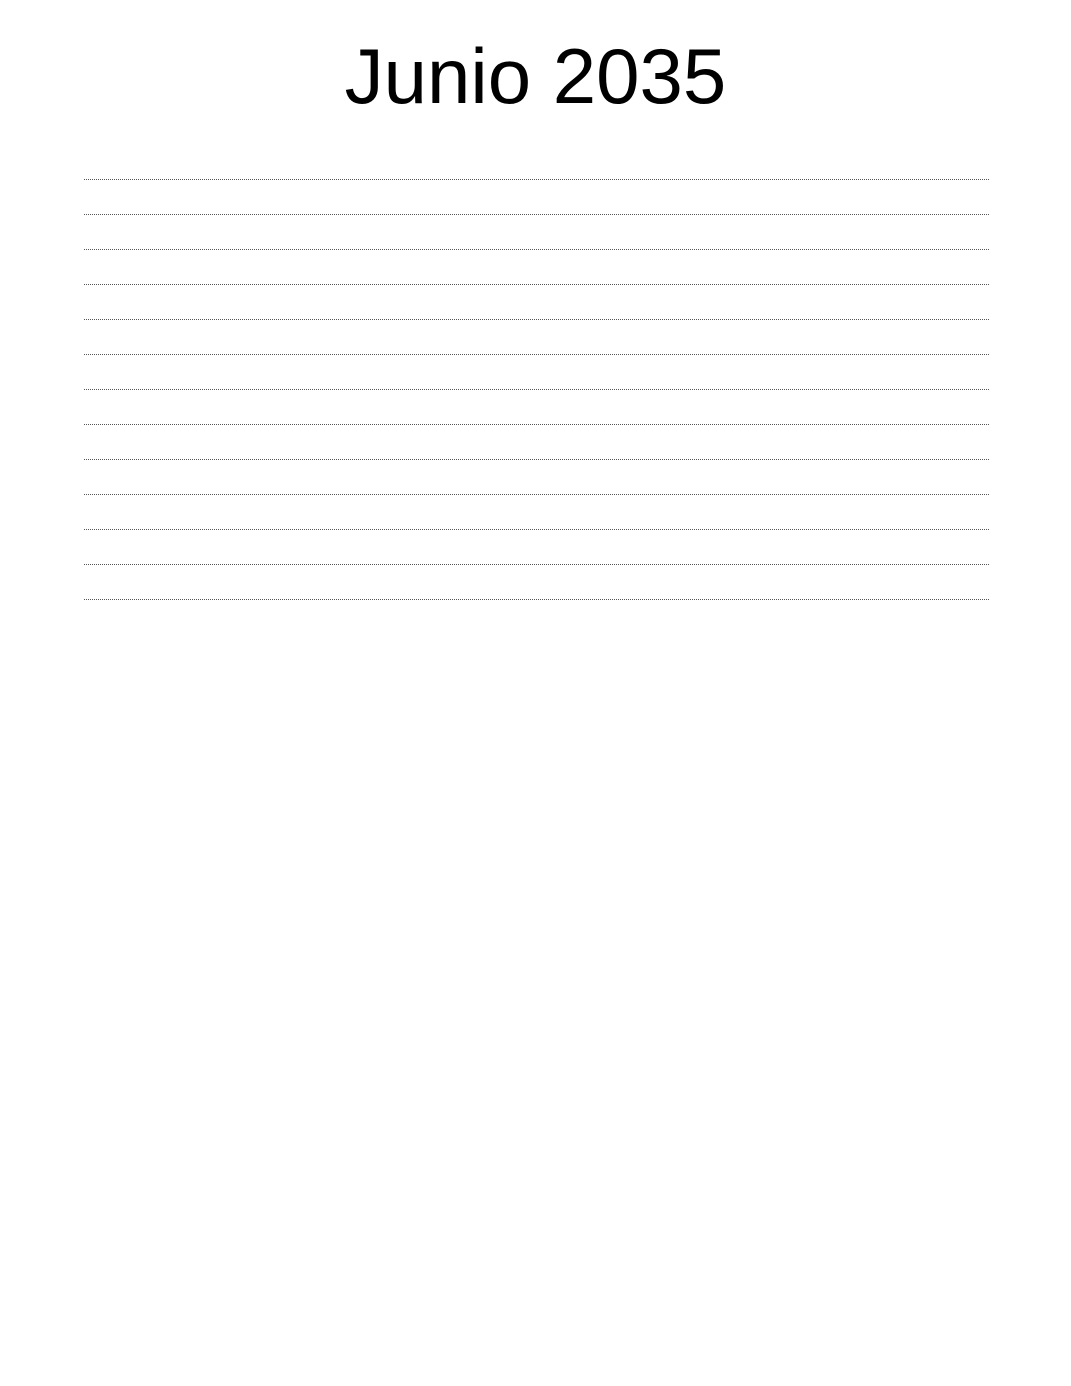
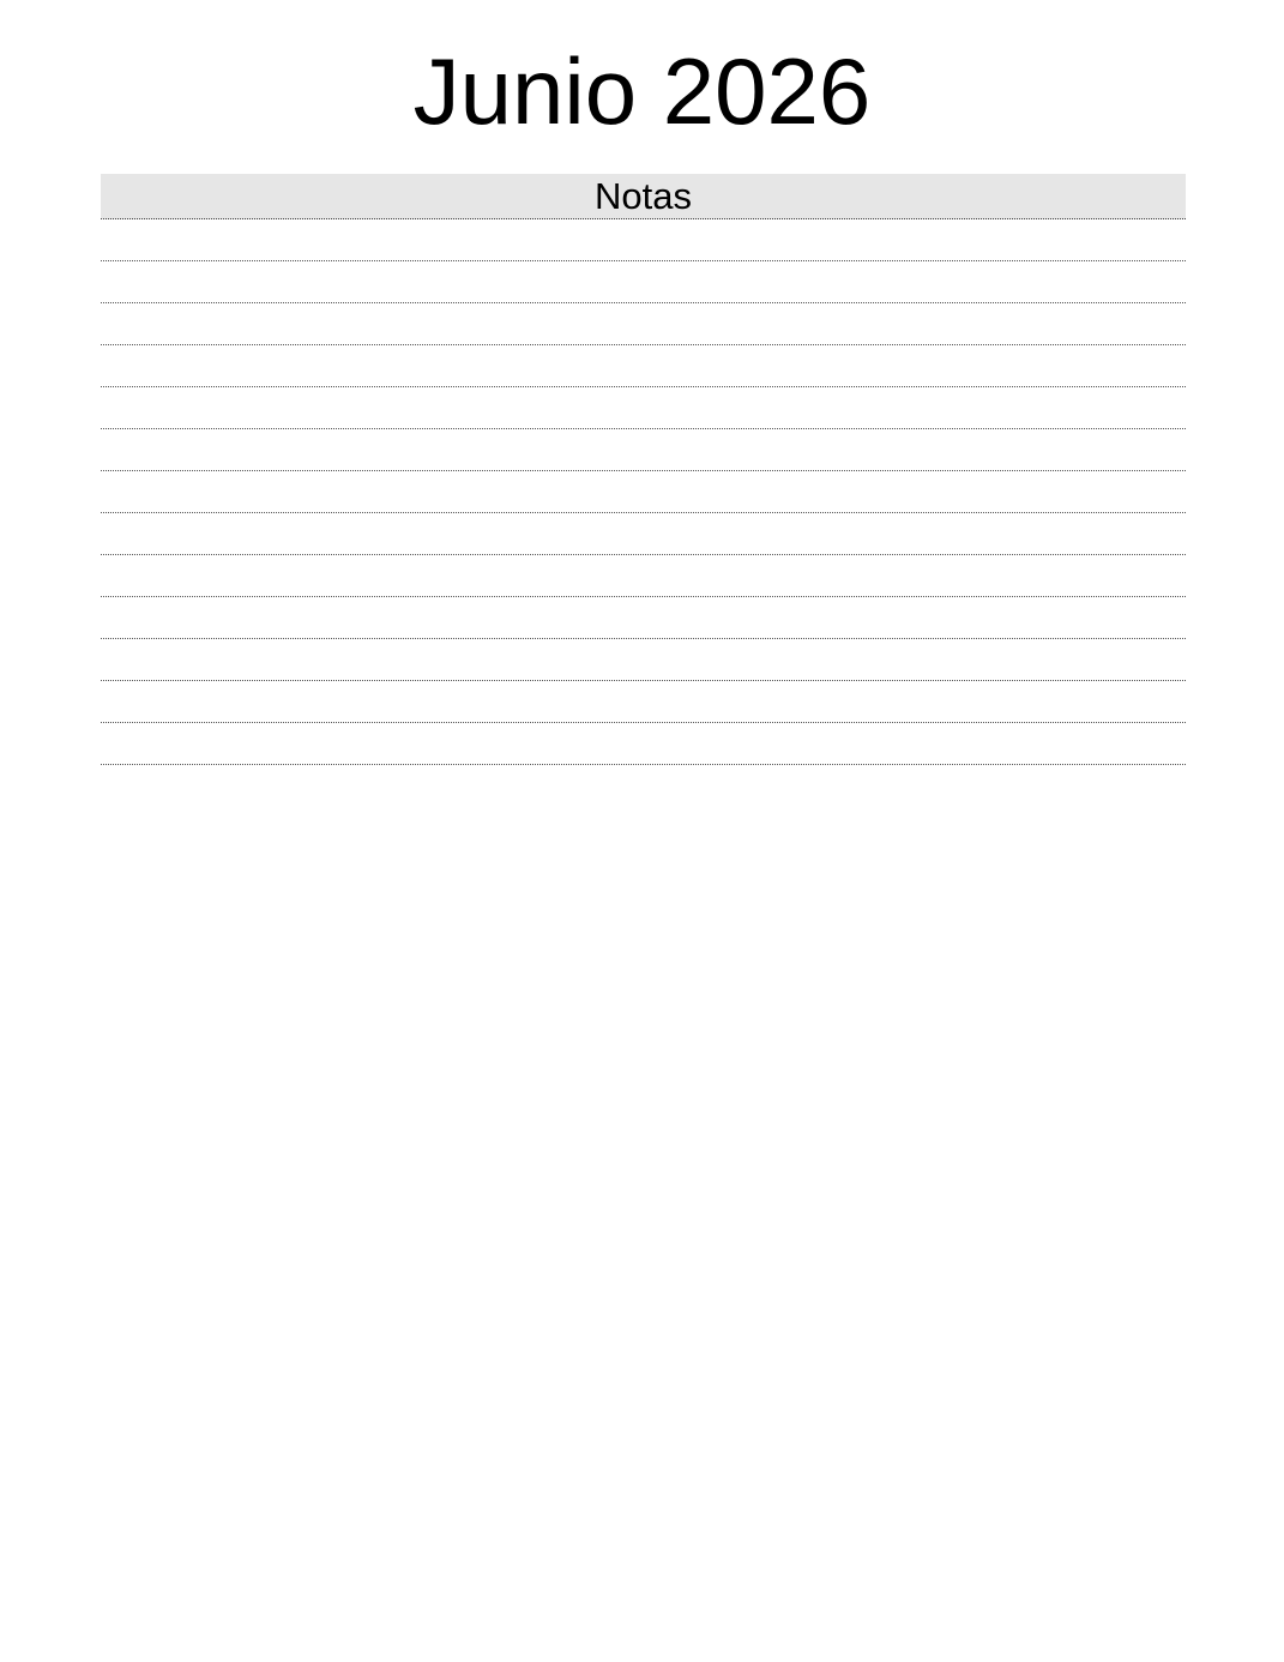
- Junio 2035
+ Junio 2026
+ Notas
